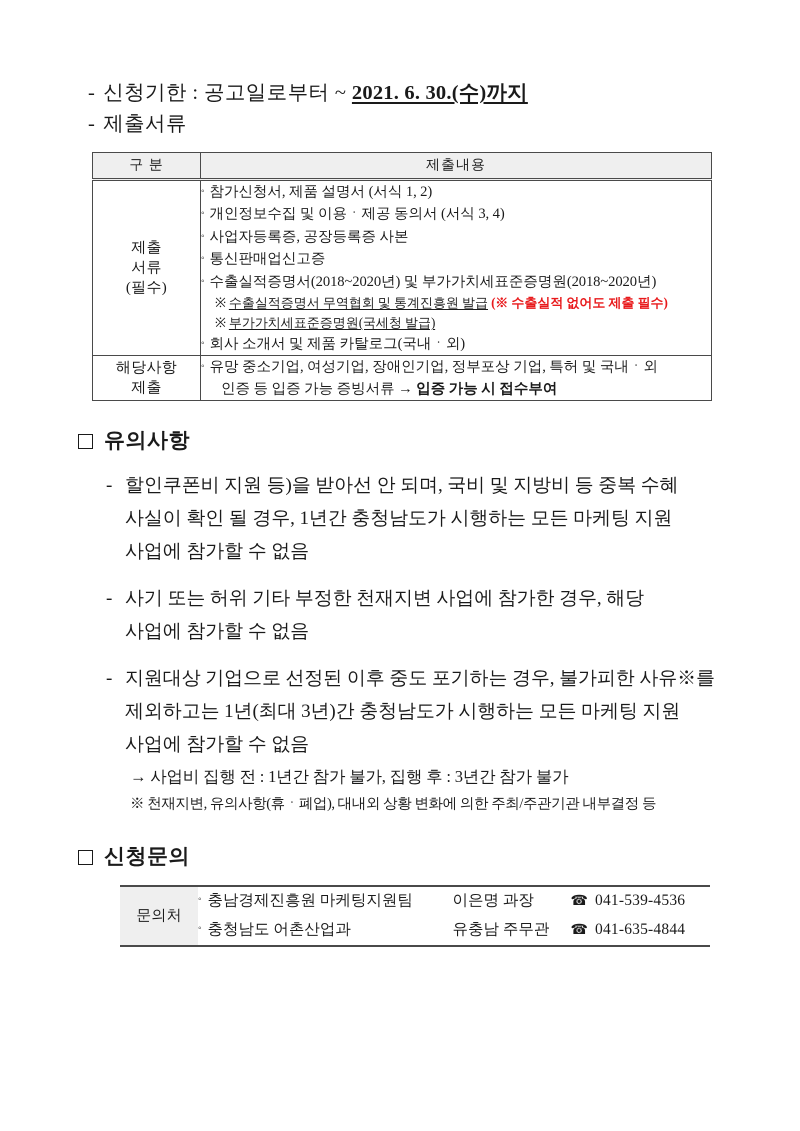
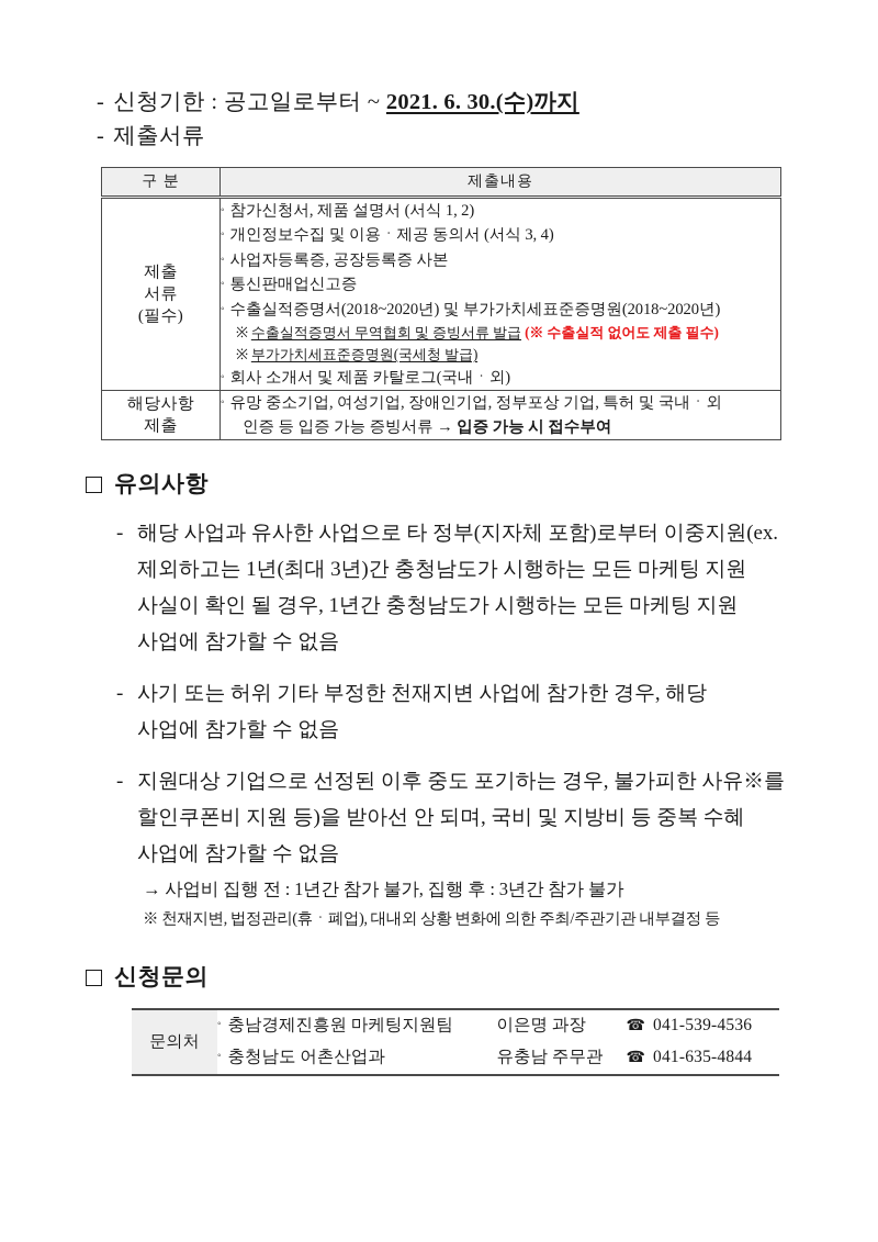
  - 신청기한 : 공고일로부터 ~ 2021. 6. 30.(수)까지
  - 제출서류
  구 분	제출내용
- 제출 서류 (필수)	◦ 참가신청서, 제품 설명서 (서식 1, 2) ◦ 개인정보수집 및 이용ㆍ제공 동의서 (서식 3, 4) ◦ 사업자등록증, 공장등록증 사본 ◦ 통신판매업신고증 ◦ 수출실적증명서(2018~2020년) 및 부가가치세표준증명원(2018~2020년) ※ 수출실적증명서 무역협회 및 통계진흥원 발급 (※ 수출실적 없어도 제출 필수) ※ 부가가치세표준증명원(국세청 발급) ◦ 회사 소개서 및 제품 카탈로그(국내ㆍ외)
+ 제출 서류 (필수)	◦ 참가신청서, 제품 설명서 (서식 1, 2) ◦ 개인정보수집 및 이용ㆍ제공 동의서 (서식 3, 4) ◦ 사업자등록증, 공장등록증 사본 ◦ 통신판매업신고증 ◦ 수출실적증명서(2018~2020년) 및 부가가치세표준증명원(2018~2020년) ※ 수출실적증명서 무역협회 및 증빙서류 발급 (※ 수출실적 없어도 제출 필수) ※ 부가가치세표준증명원(국세청 발급) ◦ 회사 소개서 및 제품 카탈로그(국내ㆍ외)
  해당사항 제출	◦ 유망 중소기업, 여성기업, 장애인기업, 정부포상 기업, 특허 및 국내ㆍ외 인증 등 입증 가능 증빙서류 → 입증 가능 시 접수부여
  유의사항
  -
+ 해당 사업과 유사한 사업으로 타 정부(지자체 포함)로부터 이중지원(ex.
- 할인쿠폰비 지원 등)을 받아선 안 되며, 국비 및 지방비 등 중복 수혜
+ 제외하고는 1년(최대 3년)간 충청남도가 시행하는 모든 마케팅 지원
  사실이 확인 될 경우, 1년간 충청남도가 시행하는 모든 마케팅 지원
  사업에 참가할 수 없음
  -
  사기 또는 허위 기타 부정한 천재지변 사업에 참가한 경우, 해당
  사업에 참가할 수 없음
  -
  지원대상 기업으로 선정된 이후 중도 포기하는 경우, 불가피한 사유※를
- 제외하고는 1년(최대 3년)간 충청남도가 시행하는 모든 마케팅 지원
+ 할인쿠폰비 지원 등)을 받아선 안 되며, 국비 및 지방비 등 중복 수혜
  사업에 참가할 수 없음
  → 사업비 집행 전 : 1년간 참가 불가, 집행 후 : 3년간 참가 불가
- ※ 천재지변, 유의사항(휴ㆍ폐업), 대내외 상황 변화에 의한 주최/주관기관 내부결정 등
+ ※ 천재지변, 법정관리(휴ㆍ폐업), 대내외 상황 변화에 의한 주최/주관기관 내부결정 등
  신청문의
  문의처	◦ 충남경제진흥원 마케팅지원팀 이은명 과장 ☎ 041-539-4536 ◦ 충청남도 어촌산업과 유충남 주무관 ☎ 041-635-4844
